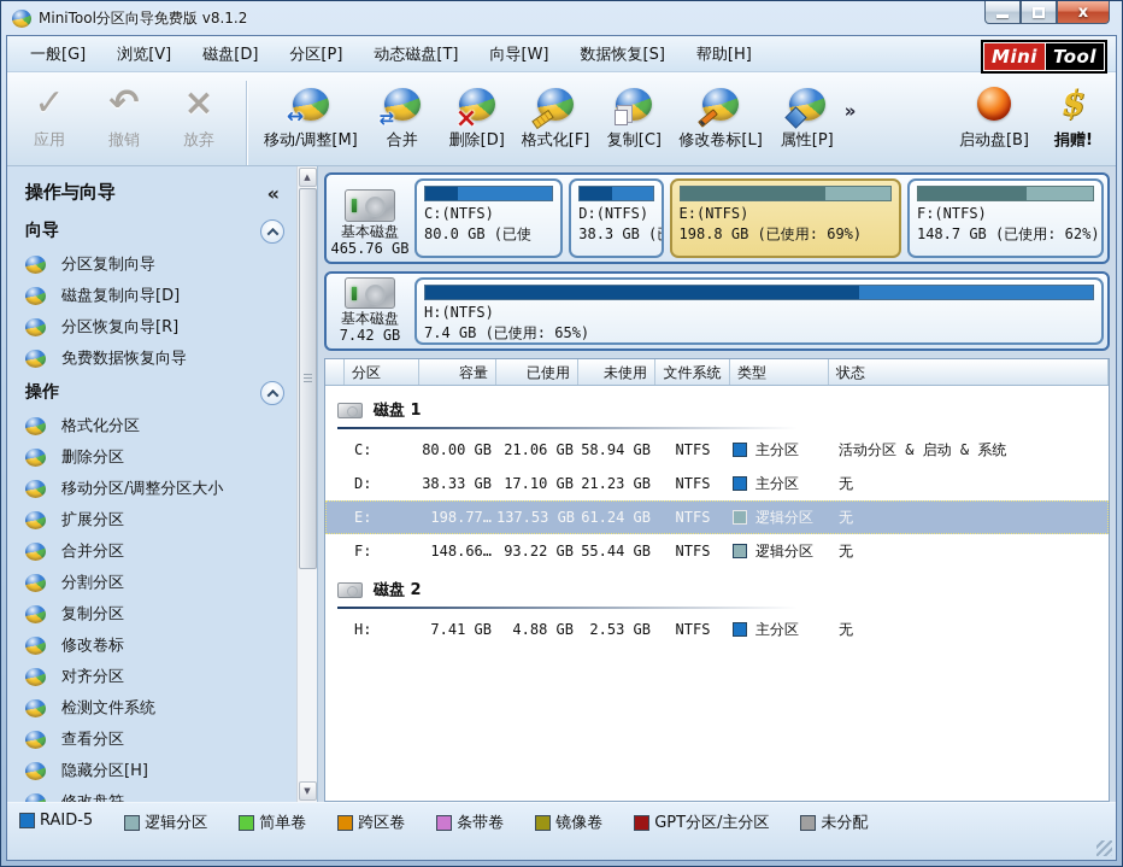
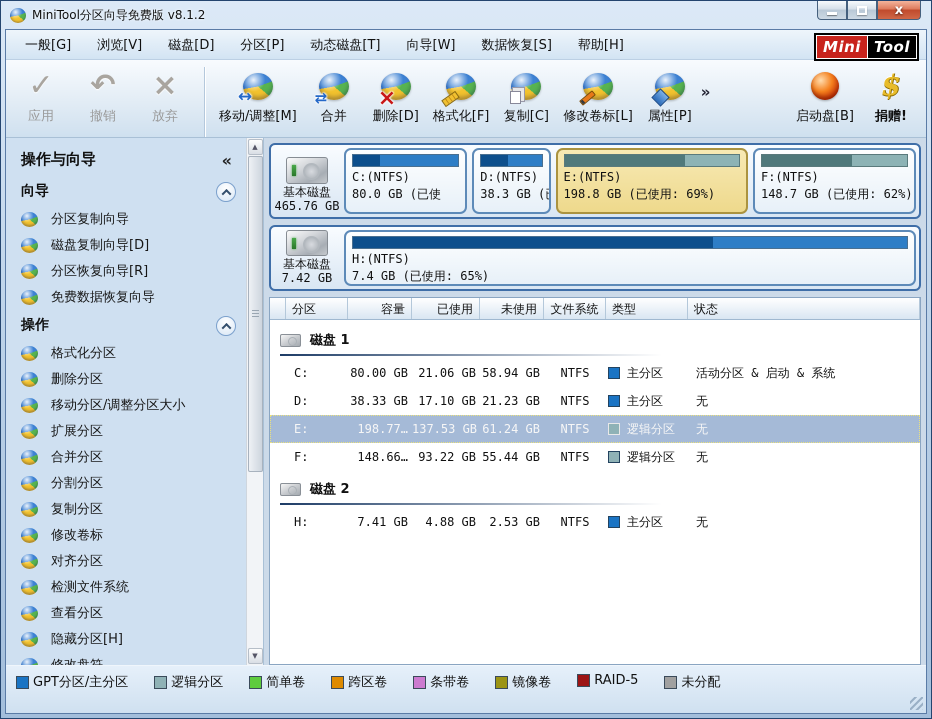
  MiniTool分区向导免费版 v8.1.2
  x
  一般[G]
  浏览[V]
  磁盘[D]
  分区[P]
  动态磁盘[T]
  向导[W]
  数据恢复[S]
  帮助[H]
  Mini
  Tool
  ✓
  应用
  ↶
  撤销
  ×
  放弃
  移动/调整[M]
  合并
  删除[D]
  格式化[F]
  复制[C]
  修改卷标[L]
  属性[P]
  »
  启动盘[B]
  $
  捐赠!
  操作与向导
  «
  向导
  分区复制向导
  磁盘复制向导[D]
  分区恢复向导[R]
  免费数据恢复向导
  操作
  格式化分区
  删除分区
  移动分区/调整分区大小
  扩展分区
  合并分区
  分割分区
  复制分区
  修改卷标
  对齐分区
  检测文件系统
  查看分区
  隐藏分区[H]
  ▲
  ▼
  基本磁盘
  465.76 GB
  C:(NTFS)
  80.0 GB (已使
  D:(NTFS)
  38.3 GB (
  E:(NTFS)
  198.8 GB (已使用: 69%)
  F:(NTFS)
  148.7 GB (已使用: 62%)
  基本磁盘
  7.42 GB
  H:(NTFS)
  7.4 GB (已使用: 65%)
  分区
  容量
  已使用
  未使用
  文件系统
  类型
  状态
  磁盘 1
  C:
  80.00 GB
  21.06 GB
  58.94 GB
  NTFS
  主分区
  活动分区 & 启动 & 系统
  D:
  38.33 GB
  17.10 GB
  21.23 GB
  NTFS
  主分区
  无
  E:
  198.77…
  137.53 GB
  61.24 GB
  NTFS
  逻辑分区
  无
  F:
  148.66…
  93.22 GB
  55.44 GB
  NTFS
  逻辑分区
  无
  磁盘 2
  H:
  7.41 GB
  4.88 GB
  2.53 GB
  NTFS
  主分区
  无
- RAID-5
+ GPT分区/主分区
  逻辑分区
  简单卷
  跨区卷
  条带卷
  镜像卷
- GPT分区/主分区
+ RAID-5
  未分配
